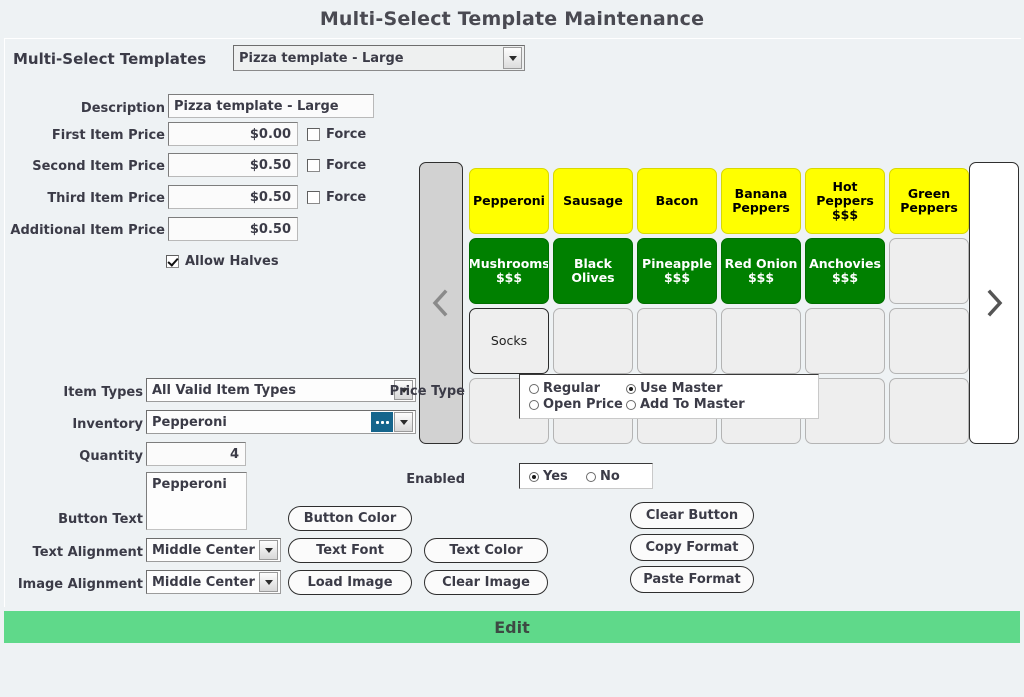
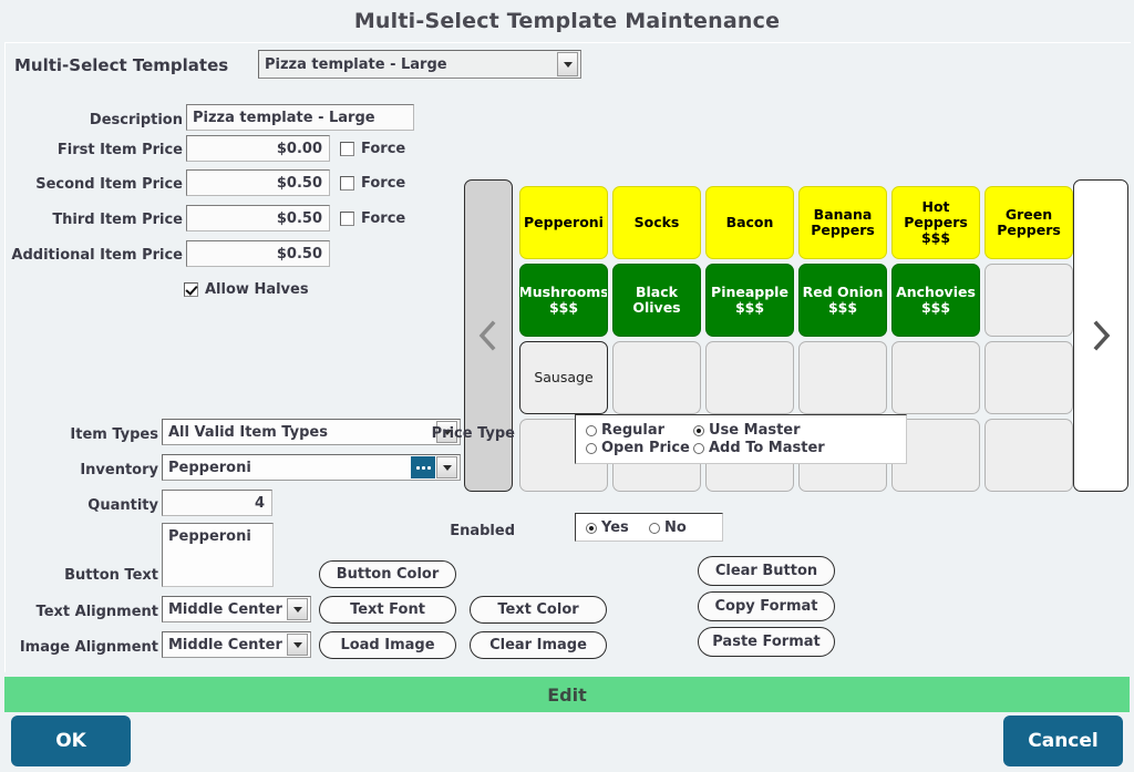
  Multi-Select Template Maintenance
  Multi-Select Templates
  Pizza template - Large
  Description
  Pizza template - Large
  First Item Price
  $0.00
  Force
  Second Item Price
  $0.50
  Force
  Third Item Price
  $0.50
  Force
  Additional Item Price
  $0.50
  Allow Halves
  Pepperoni
- Sausage
+ Socks
  Bacon
  Banana Peppers
  Hot Peppers $$$
  Green Peppers
  Mushrooms $$$
  Black Olives
  Pineapple $$$
  Red Onion $$$
  Anchovies $$$
- Socks
+ Sausage
  Item Types
  All Valid Item Types
  Inventory
  Pepperoni
  Quantity
  4
  Button Text
  Pepperoni
  Text Alignment
  Middle Center
  Image Alignment
  Middle Center
  Price Type
  Regular
  Use Master
  Open Price
  Add To Master
  Enabled
  Yes
  No
  Button Color
  Text Font
  Text Color
  Load Image
  Clear Image
  Clear Button
  Copy Format
  Paste Format
  Edit
+ OK
+ Cancel
